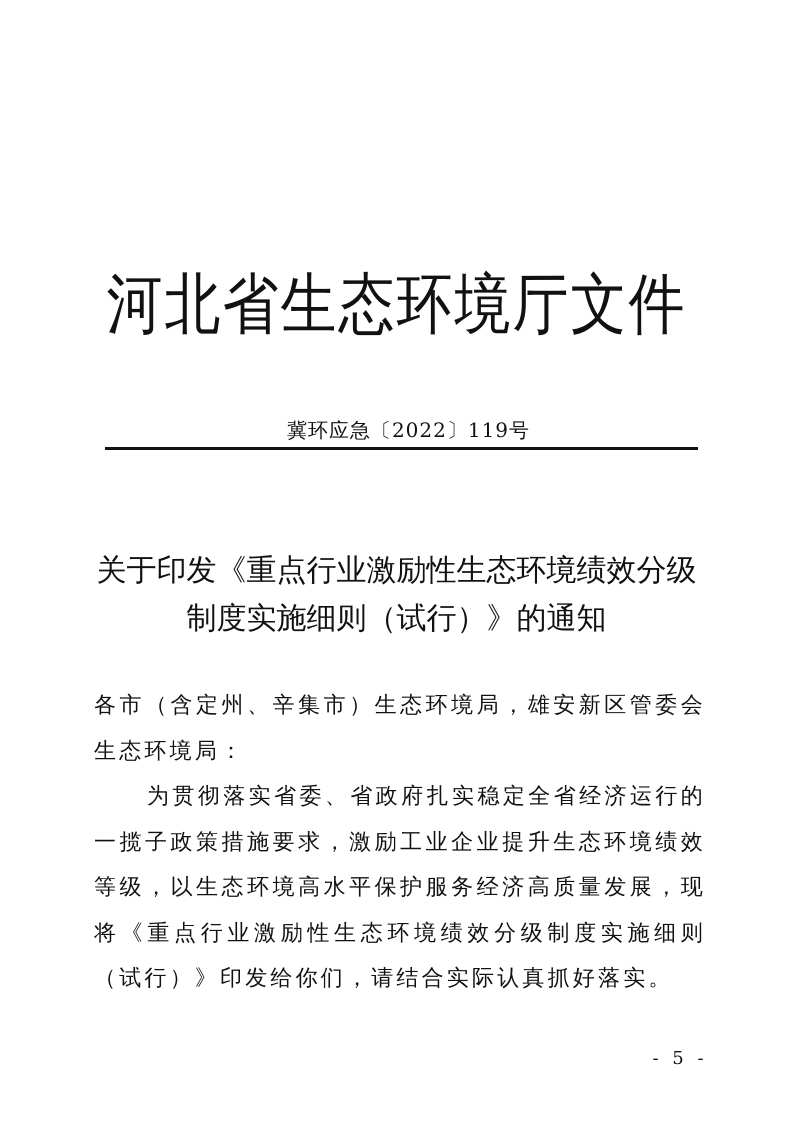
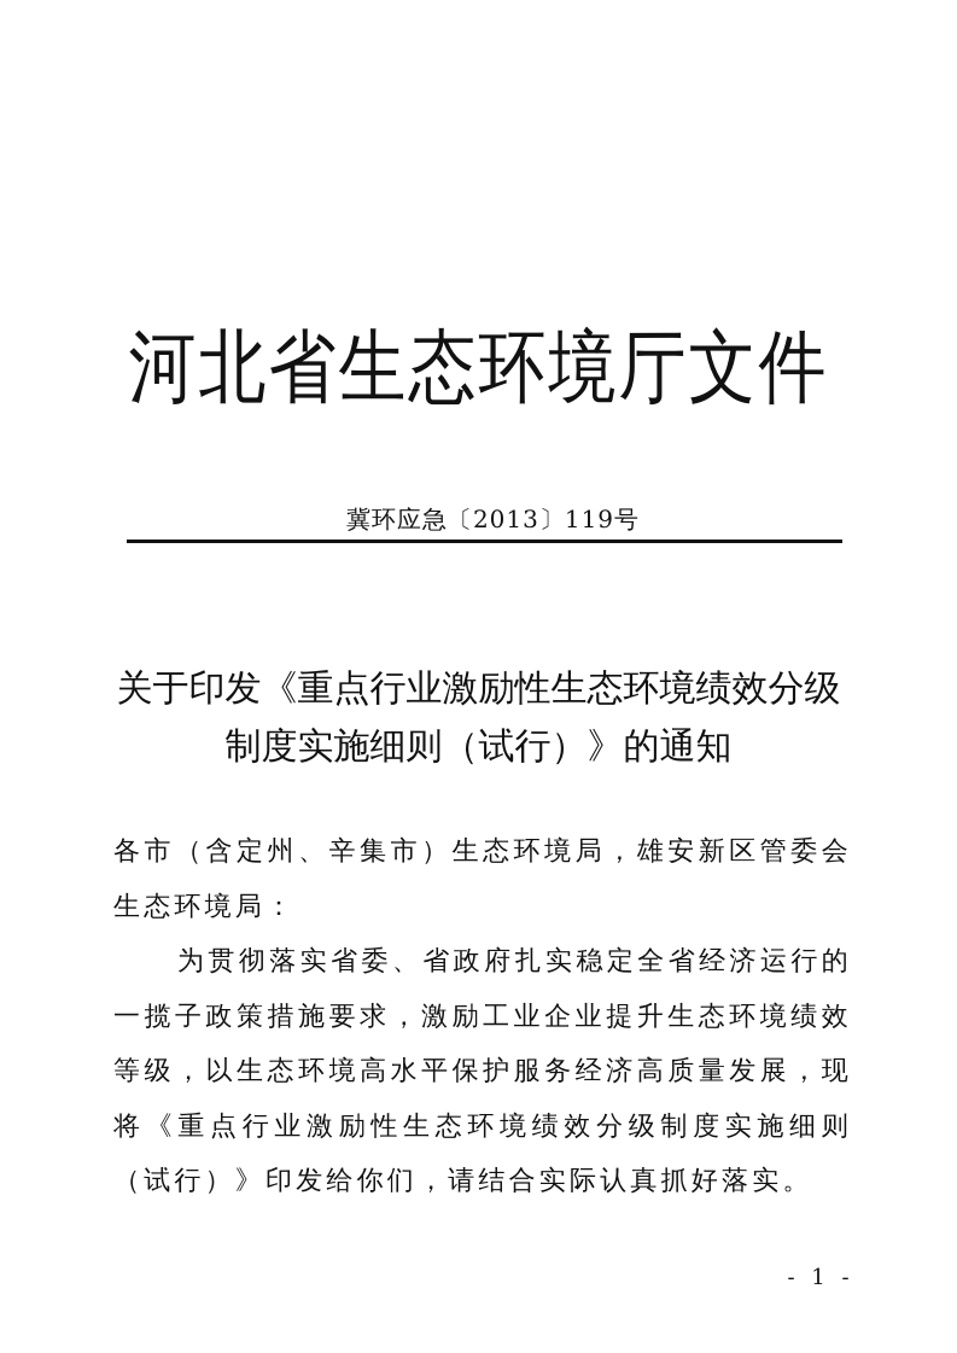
  河北省生态环境厅文件
- 冀环应急〔2022〕119号
+ 冀环应急〔2013〕119号
  关于印发《重点行业激励性生态环境绩效分级
  制度实施细则（试行）》的通知
  各市（含定州、辛集市）生态环境局，雄安新区管委会生态环境局：
  为贯彻落实省委、省政府扎实稳定全省经济运行的一揽子政策措施要求，激励工业企业提升生态环境绩效等级，以生态环境高水平保护服务经济高质量发展，现将《重点行业激励性生态环境绩效分级制度实施细则（试行）》印发给你们，请结合实际认真抓好落实。
- - 5 -
+ - 1 -
